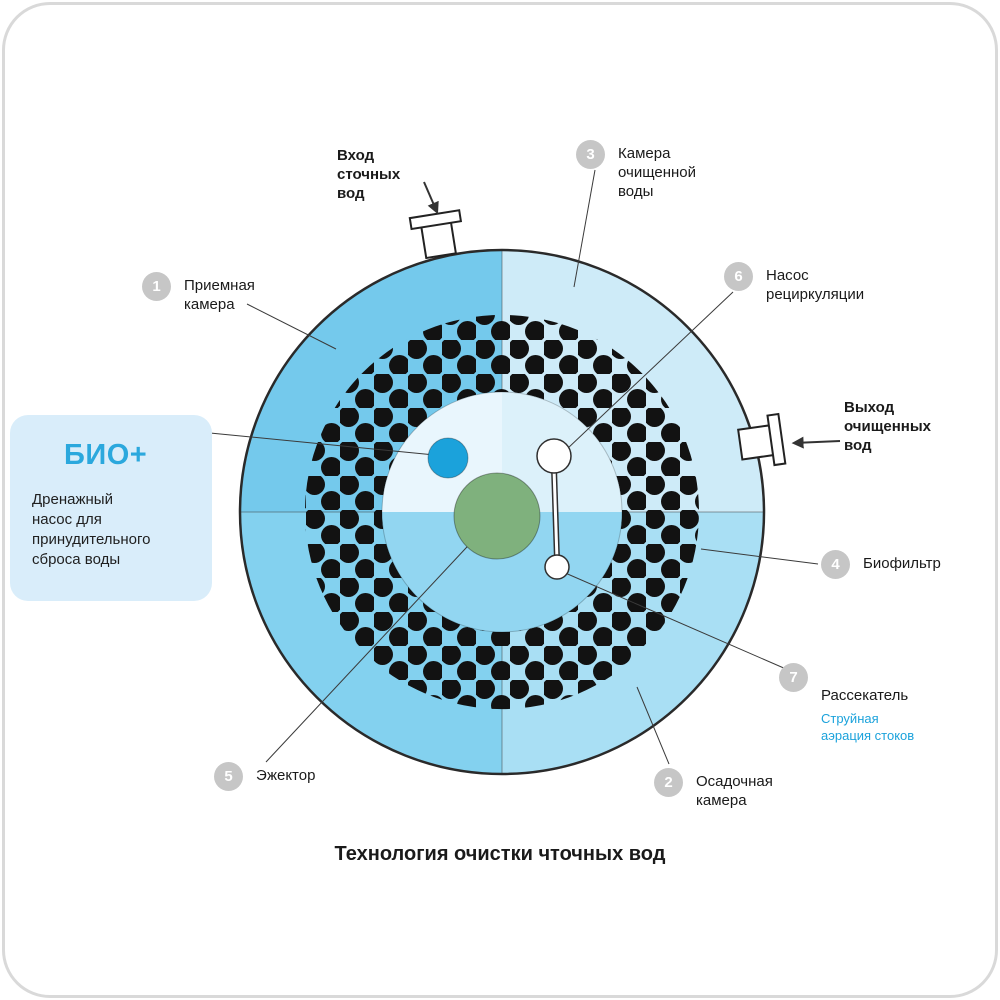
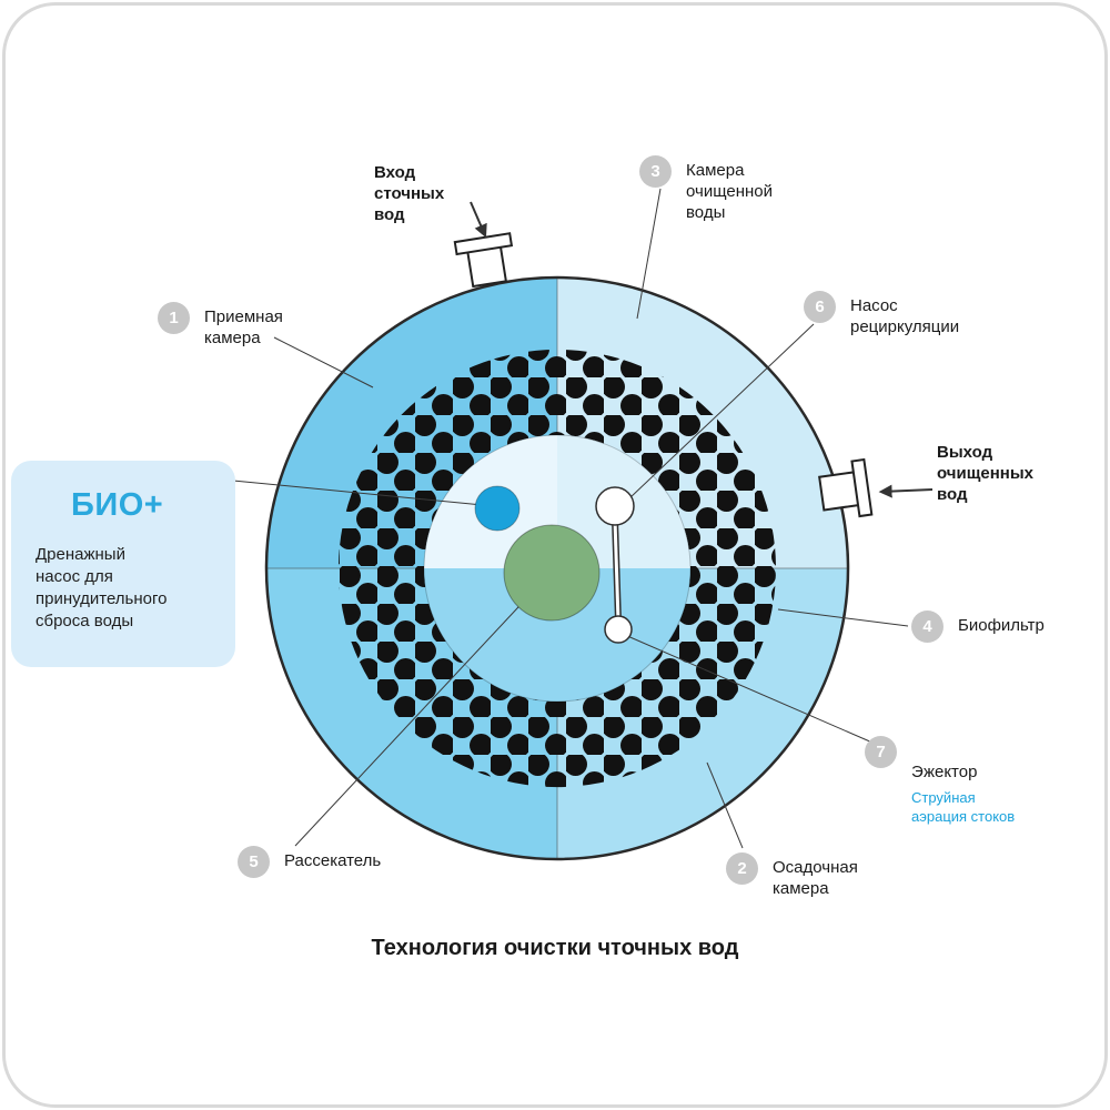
  Вход
  сточных
  вод
  Выход
  очищенных
  вод
  1
  Приемная
  камера
  3
  Камера
  очищенной
  воды
  6
  Насос
  рециркуляции
  4
  Биофильтр
  7
- Рассекатель
+ Эжектор
  Струйная
  аэрация стоков
  5
- Эжектор
+ Рассекатель
  2
  Осадочная
  камера
  БИО+
  Дренажный
  насос для
  принудительного
  сброса воды
  Технология очистки чточных вод
